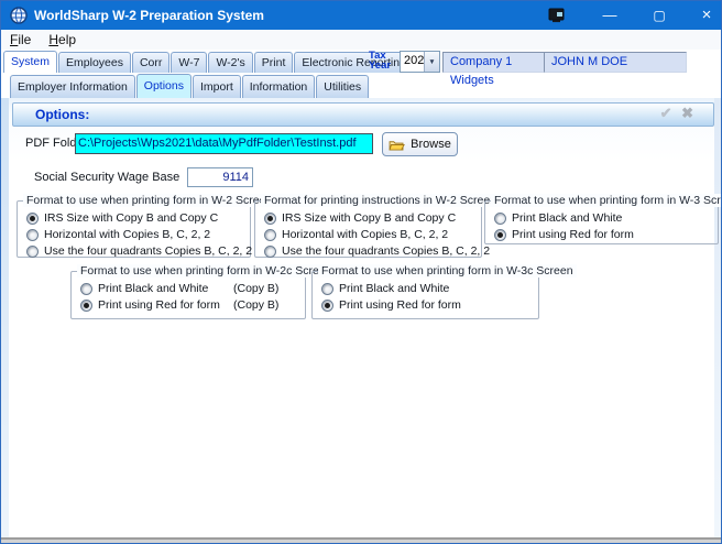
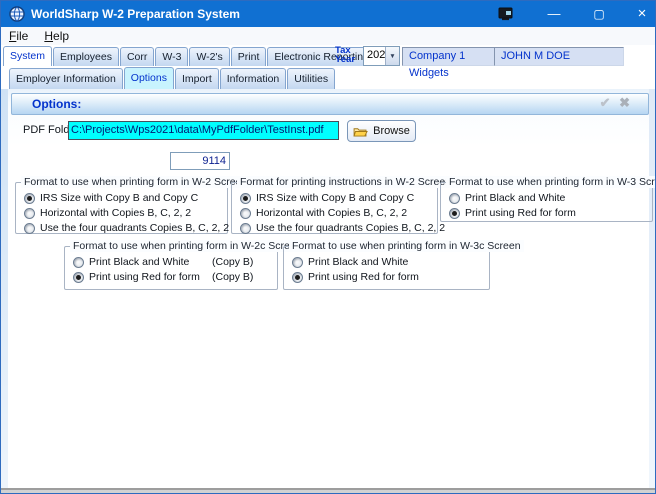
  WorldSharp W-2 Preparation System
  —
  ▢
  ×
  File
  Help
  System
  Employees
  Corr
- W-7
+ W-3
  W-2's
  Print
  Electronic Reportin
  Tax Year
  202
  Company 1 Widgets
  JOHN M DOE
  Employer Information
  Options
  Import
  Information
  Utilities
  Options:
  ✔ ✖
  PDF Fold
  C:\Projects\Wps2021\data\MyPdfFolder\TestInst.pdf
  Browse
- Social Security Wage Base
  9114
  Format to use when printing form in W-2 Scre
  IRS Size with Copy B and Copy C
  Horizontal with Copies B, C, 2, 2
  Use the four quadrants Copies B, C, 2, 2
  Format for printing instructions in W-2 Scree
  IRS Size with Copy B and Copy C
  Horizontal with Copies B, C, 2, 2
  Use the four quadrants Copies B, C, 2, 2
  Format to use when printing form in W-3 Scr
  Print Black and White
  Print using Red for form
  Format to use when printing form in W-2c Scre
  Print Black and White
  (Copy B)
  Print using Red for form
  (Copy B)
  Format to use when printing form in W-3c Screen
  Print Black and White
  Print using Red for form
